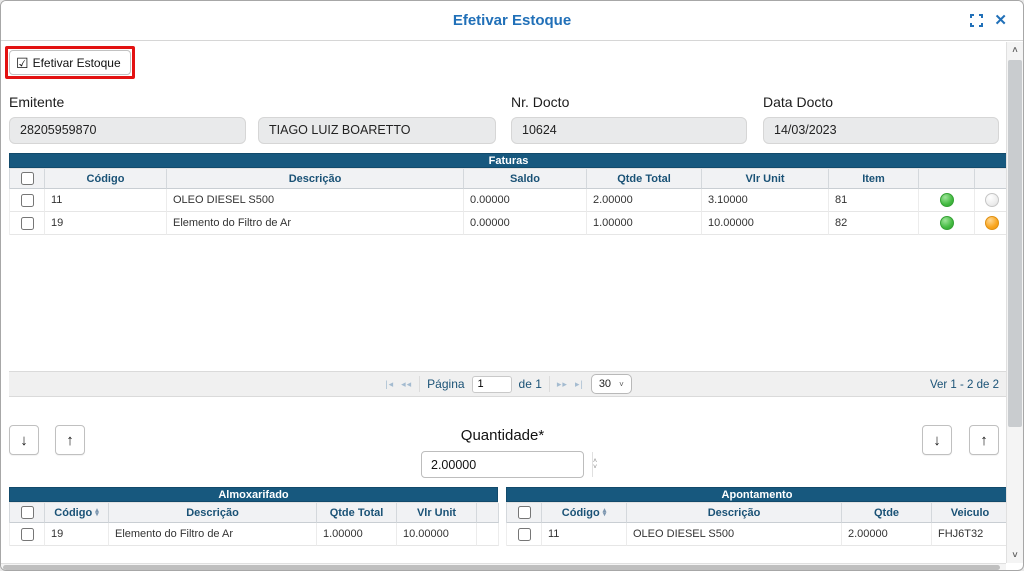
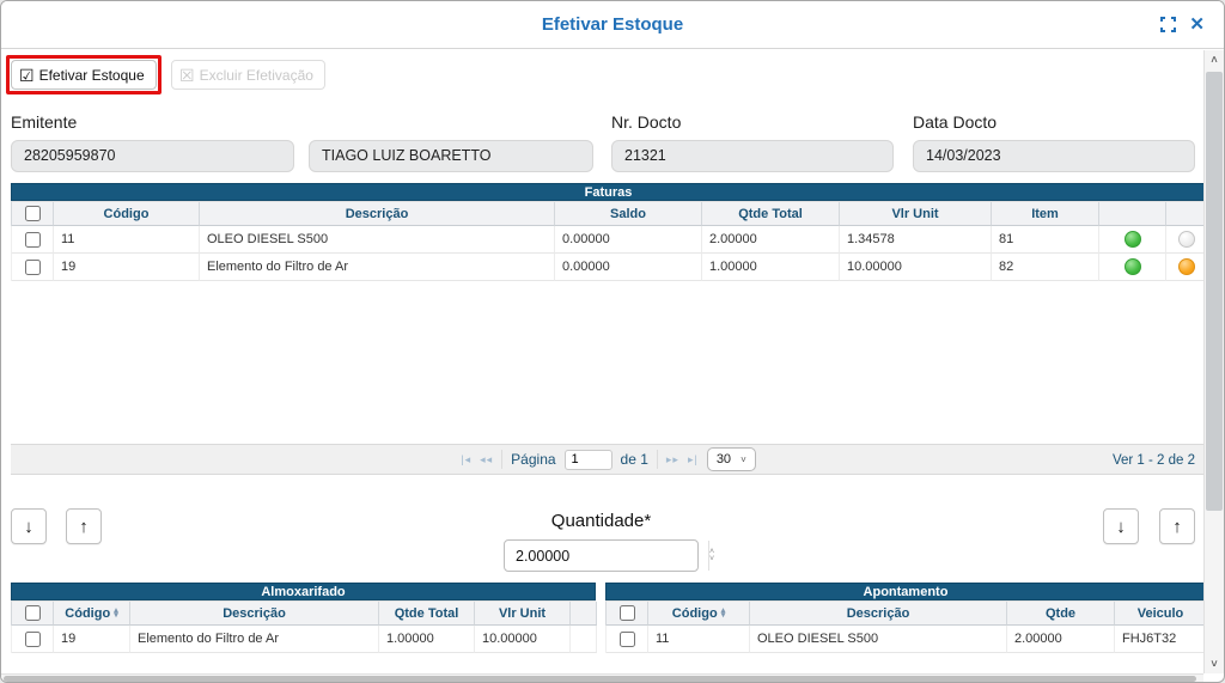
  Efetivar Estoque
  ✕
  ☑
  Efetivar Estoque
+ ☒
+ Excluir Efetivação
  Emitente
  Nr. Docto
  Data Docto
  28205959870
  TIAGO LUIZ BOARETTO
- 10624
+ 21321
  14/03/2023
  Faturas
  Código
  Descrição
  Saldo
  Qtde Total
  Vlr Unit
  Item
  11
  OLEO DIESEL S500
  0.00000
  2.00000
- 3.10000
+ 1.34578
  81
  19
  Elemento do Filtro de Ar
  0.00000
  1.00000
  10.00000
  82
  |◂
  ◂◂
  Página
  1
  de 1
  ▸▸
  ▸|
  30
  ˅
  Ver 1 - 2 de 2
  ↓
  ↑
  ↓
  ↑
  Quantidade*
  2.00000
  Almoxarifado
  Código
  Descrição
  Qtde Total
  Vlr Unit
  19
  Elemento do Filtro de Ar
  1.00000
  10.00000
  Apontamento
  Código
  Descrição
  Qtde
  Veiculo
  11
  OLEO DIESEL S500
  2.00000
  FHJ6T32
  ˄
  ˅
